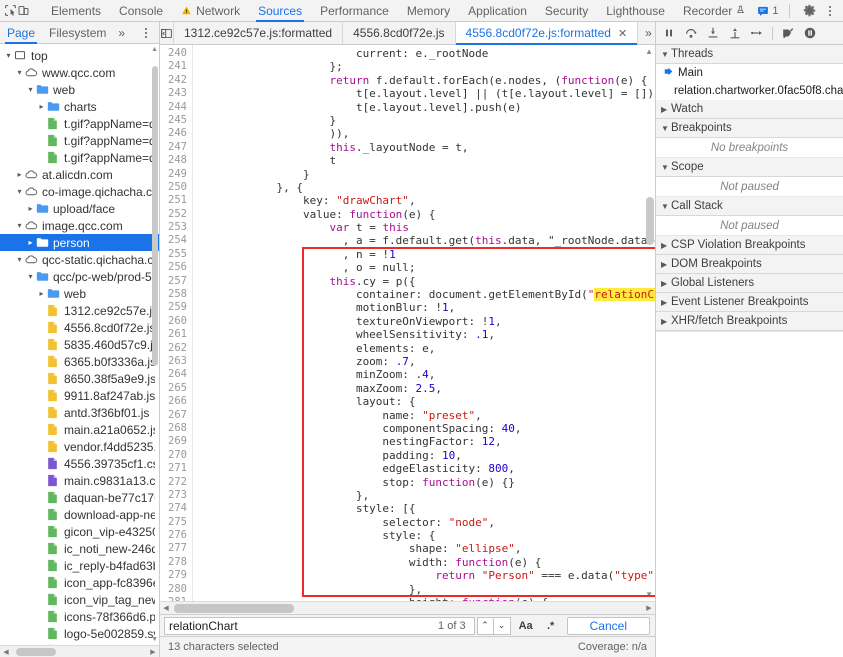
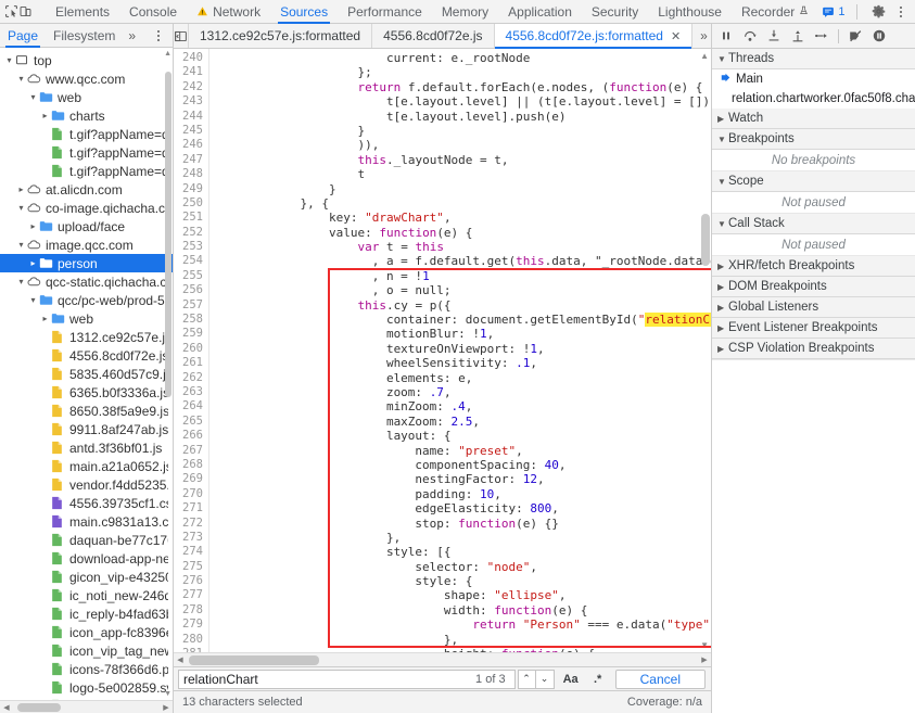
  Elements
  Console
  Network
  Sources
  Performance
  Memory
  Application
  Security
  Lighthouse
  Recorder
  1
  Page
  Filesystem
  »
  ▾
  top
  ▾
  www.qcc.com
  ▾
  web
  ▸
  charts
  t.gif?appName=
  t.gif?appName=
  t.gif?appName=
  ▸
  at.alicdn.com
  ▾
  co-image.qichacha.c
  ▸
  upload/face
  ▾
  image.qcc.com
  ▸
  person
  ▾
  qcc-static.qichacha.c
  ▾
  qcc/pc-web/prod-5
  ▸
  web
  1312.ce92c57e.j
  4556.8cd0f72e.j
  5835.460d57c9.
  6365.b0f3336a.j
  8650.38f5a9e9.js
  9911.8af247ab.js
  antd.3f36bf01.js
  main.a21a0652.j
  vendor.f4dd5235
  4556.39735cf1.c
  main.c9831a13.c
  daquan-be77c17
  download-app-ne
  gicon_vip-e4325
  ic_noti_new-246d
  ic_reply-b4fad63
  icon_app-fc8396
  icon_vip_tag_ne
  icons-78f366d6.p
  logo-5e002859.s
  1312.ce92c57e.js:formatted
  4556.8cd0f72e.js
  4556.8cd0f72e.js:formatted
  ✕
  »
  240
  241
  242
  243
  244
  245
  246
  247
  248
  249
  250
  251
  252
  253
  254
  255
  256
  257
  258
  259
  260
  261
  262
  263
  264
  265
  266
  267
  268
  269
  270
  271
  272
  273
  274
  275
  276
  277
  278
  279
  280
  current: e._rootNode
  };
  return f.default.forEach(e.nodes, (function(e) {
  t[e.layout.level] || (t[e.layout.level] = [])
  t[e.layout.level].push(e)
  }
  )),
  this._layoutNode = t,
  t
  }
  }, {
  key: "drawChart",
  value: function(e) {
  var t = this
  , a = f.default.get(this.data, "_rootNode.data
  , n = !1
  , o = null;
  this.cy = p({
  container: document.getElementById("relationC
  motionBlur: !1,
  textureOnViewport: !1,
  wheelSensitivity: .1,
  elements: e,
  zoom: .7,
  minZoom: .4,
  maxZoom: 2.5,
  layout: {
  name: "preset",
  componentSpacing: 40,
  nestingFactor: 12,
  padding: 10,
  edgeElasticity: 800,
  stop: function(e) {}
  },
  style: [{
  selector: "node",
  style: {
  shape: "ellipse",
  width: function(e) {
  return "Person" === e.data("type"
  },
  ▲
  ▼
  relationChart
  1 of 3
  ⌃
  ⌄
  Aa
  .*
  Cancel
  13 characters selected
  Coverage: n/a
  ▼
  Threads
  Main
  relation.chartworker.0fac50f8.cha
  ▶
  Watch
  ▼
  Breakpoints
  No breakpoints
  ▼
  Scope
  Not paused
  ▼
  Call Stack
  Not paused
  ▶
- CSP Violation Breakpoints
+ XHR/fetch Breakpoints
  ▶
  DOM Breakpoints
  ▶
  Global Listeners
  ▶
  Event Listener Breakpoints
  ▶
- XHR/fetch Breakpoints
+ CSP Violation Breakpoints
